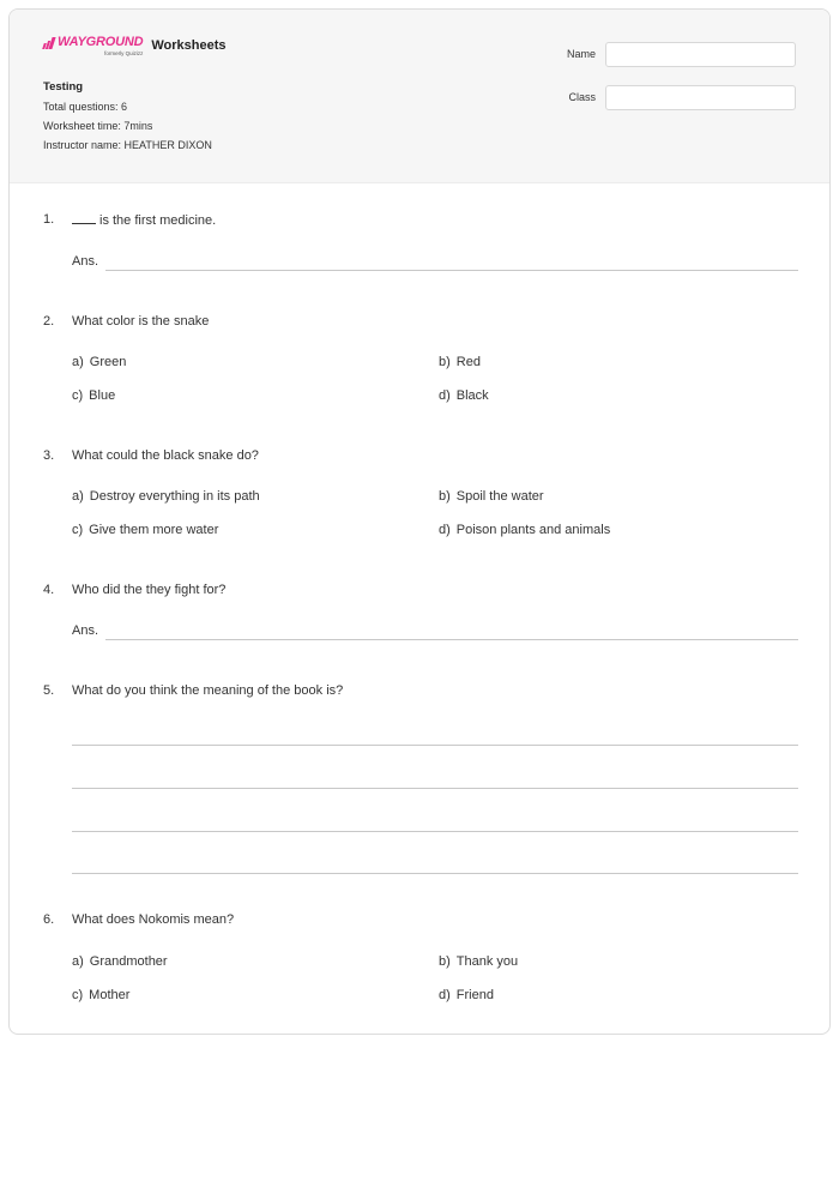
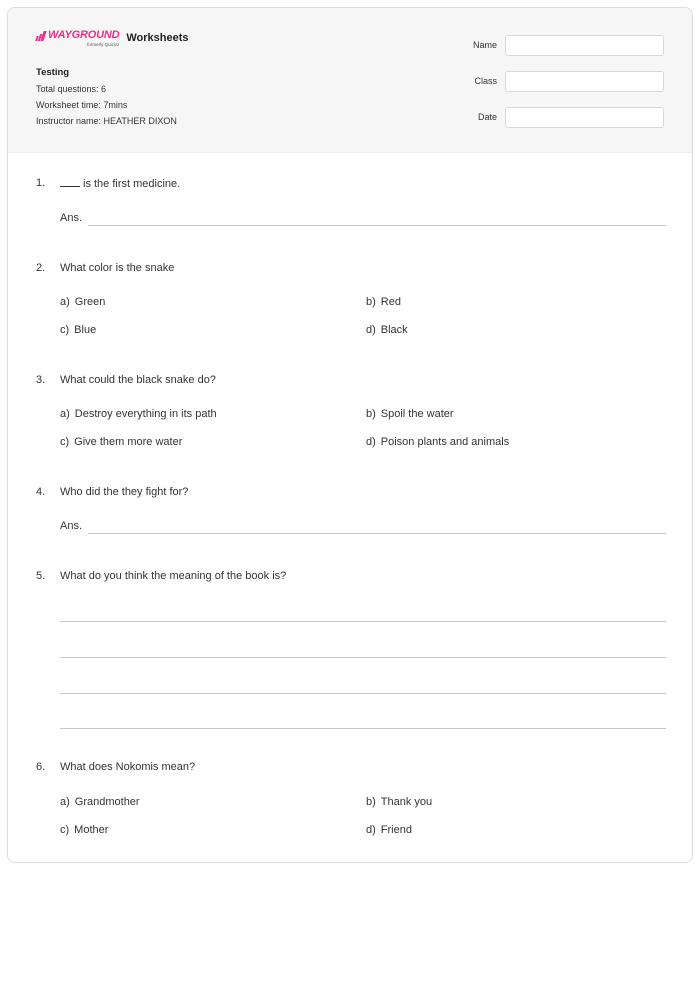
  WAYGROUND
  Worksheets
  Testing
  Total questions: 6
  Worksheet time: 7mins
  Instructor name: HEATHER DIXON
  Name
  Class
+ Date
  1.
  is the first medicine.
  Ans.
  2.
  What color is the snake
  a) Green
  b) Red
  c) Blue
  d) Black
  3.
  What could the black snake do?
  a) Destroy everything in its path
  b) Spoil the water
  c) Give them more water
  d) Poison plants and animals
  4.
  Who did the they fight for?
  Ans.
  5.
  What do you think the meaning of the book is?
  6.
  What does Nokomis mean?
  a) Grandmother
  b) Thank you
  c) Mother
  d) Friend
